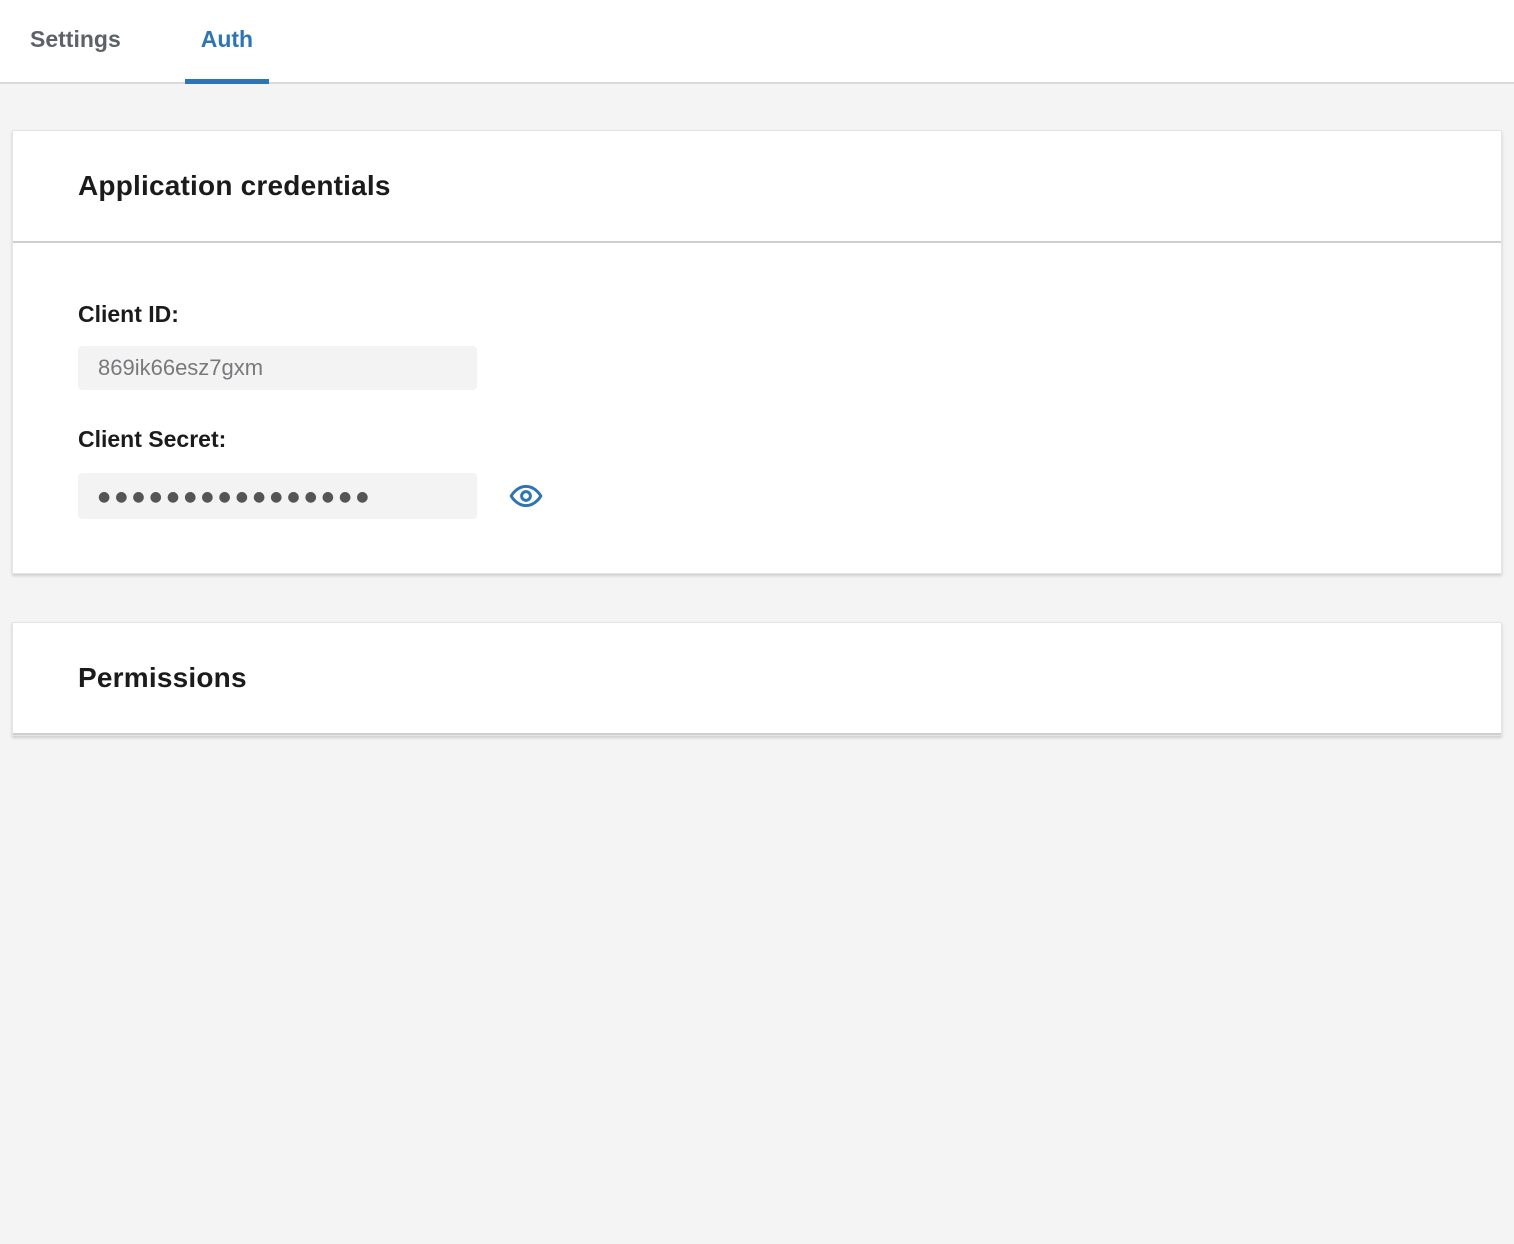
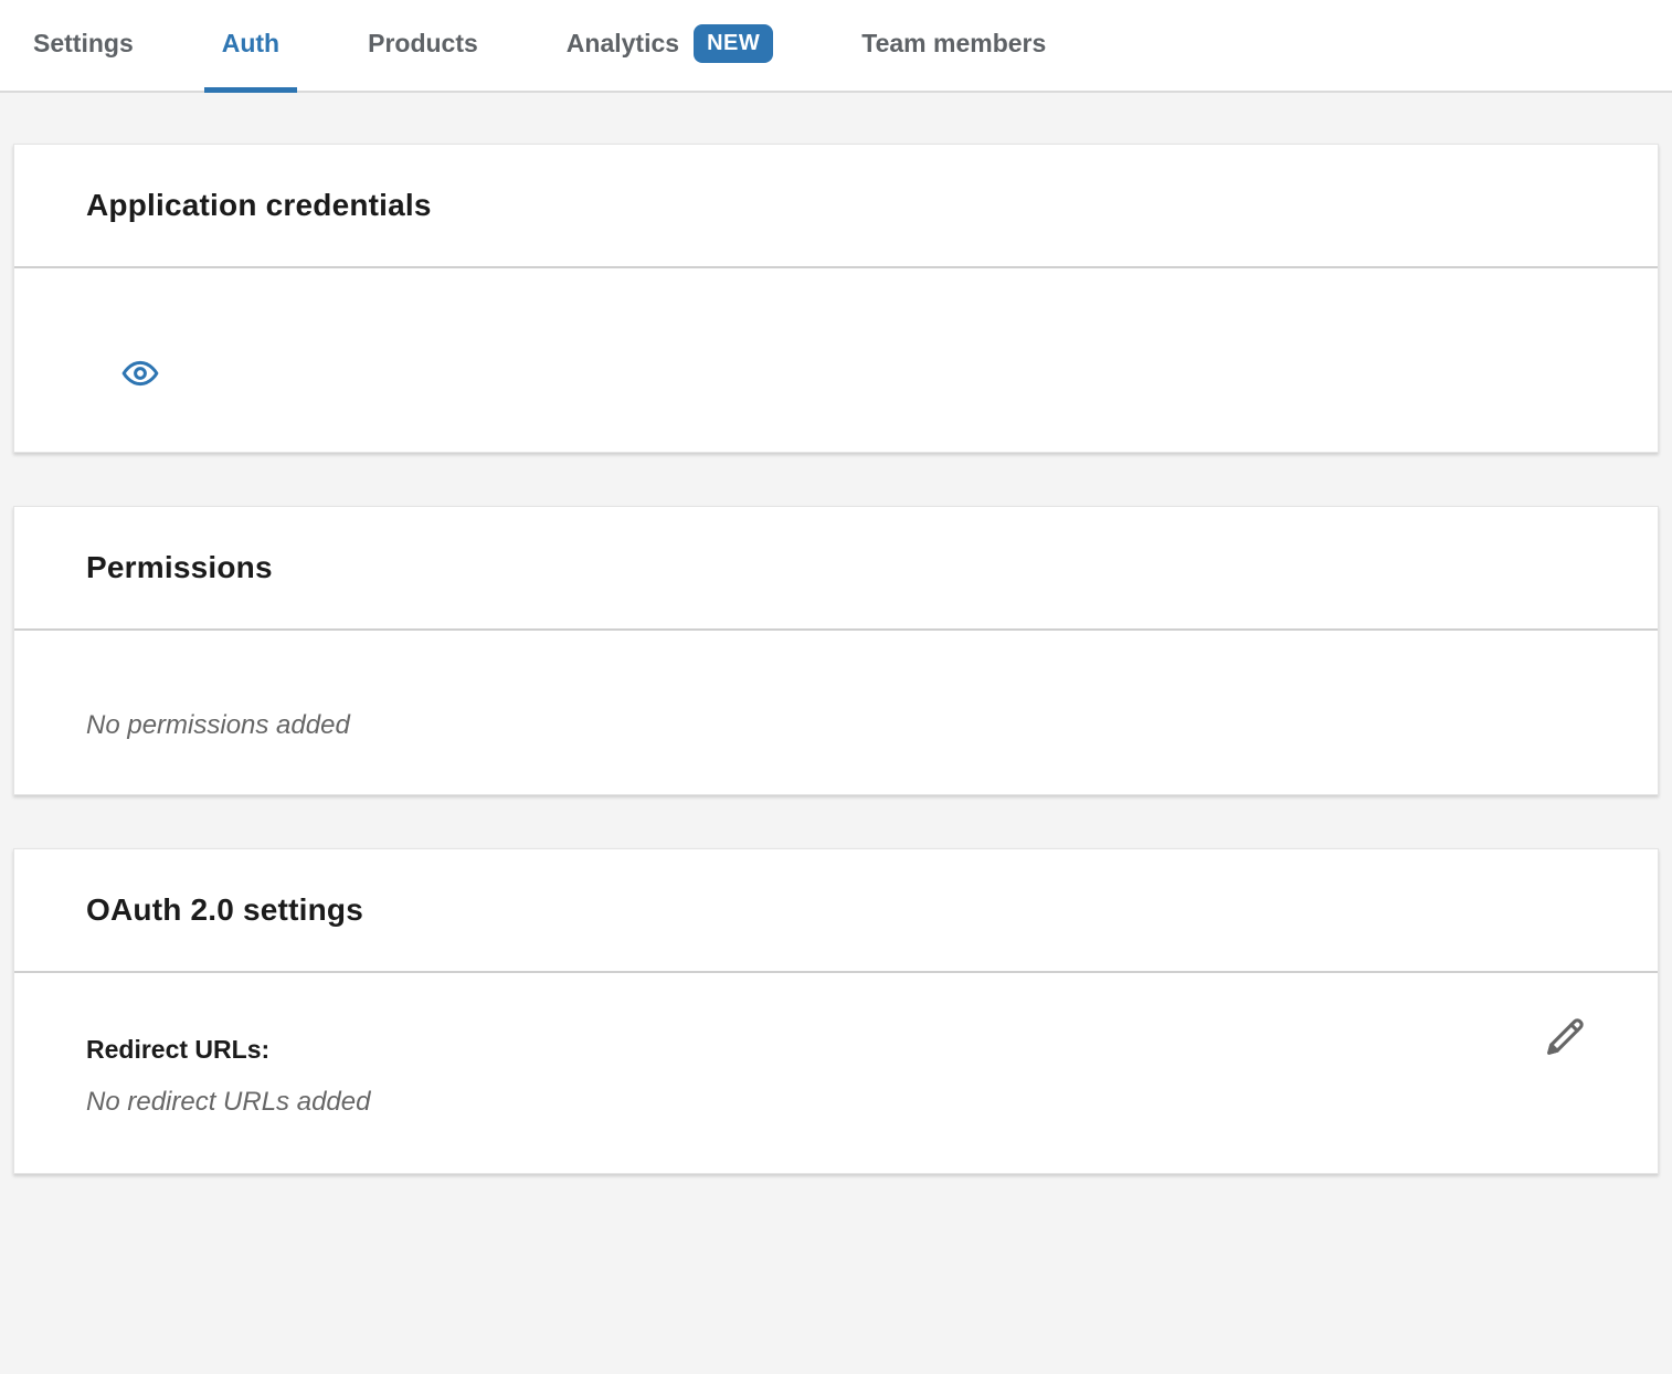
  Settings
  Auth
+ Products
+ Analytics
+ NEW
+ Team members
  Application credentials
- Client ID:
- 869ik66esz7gxm
- Client Secret:
- ●●●●●●●●●●●●●●●●
  Permissions
+ No permissions added
+ OAuth 2.0 settings
+ Redirect URLs:
+ No redirect URLs added
